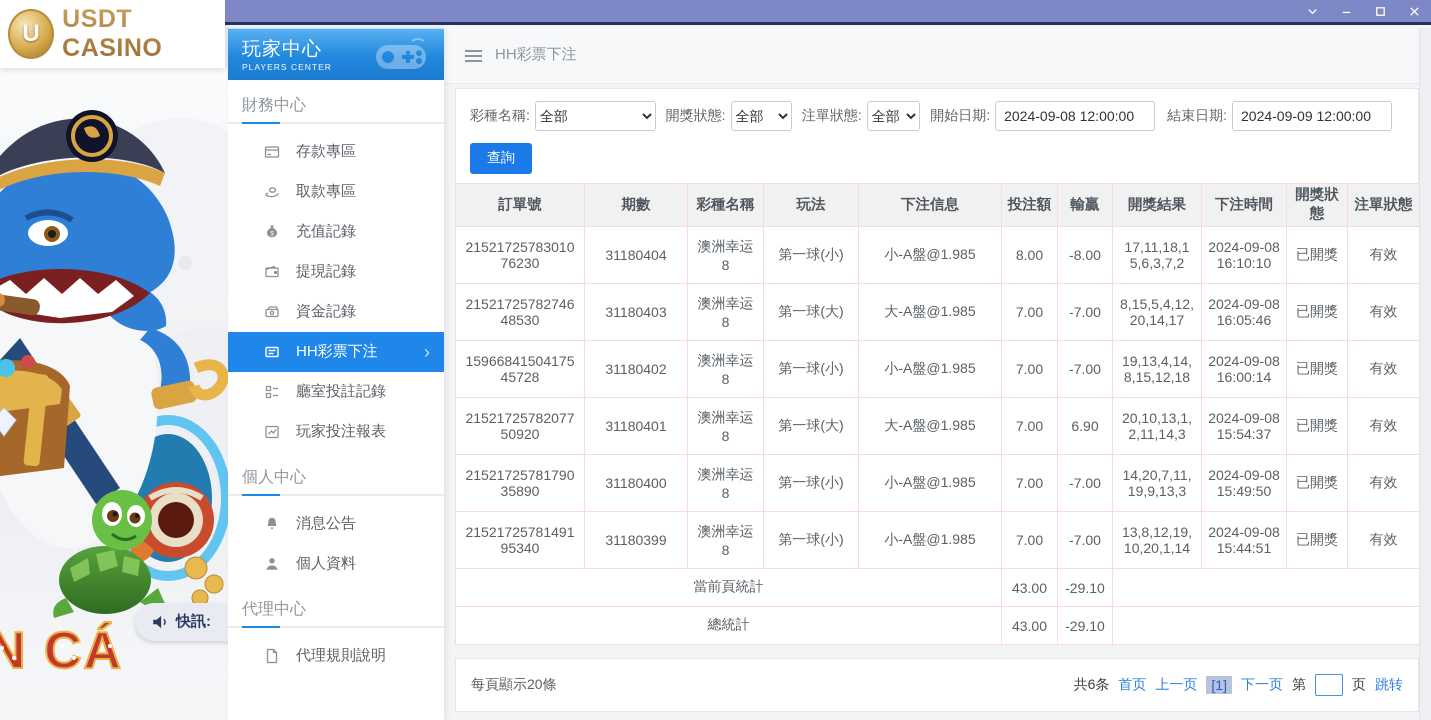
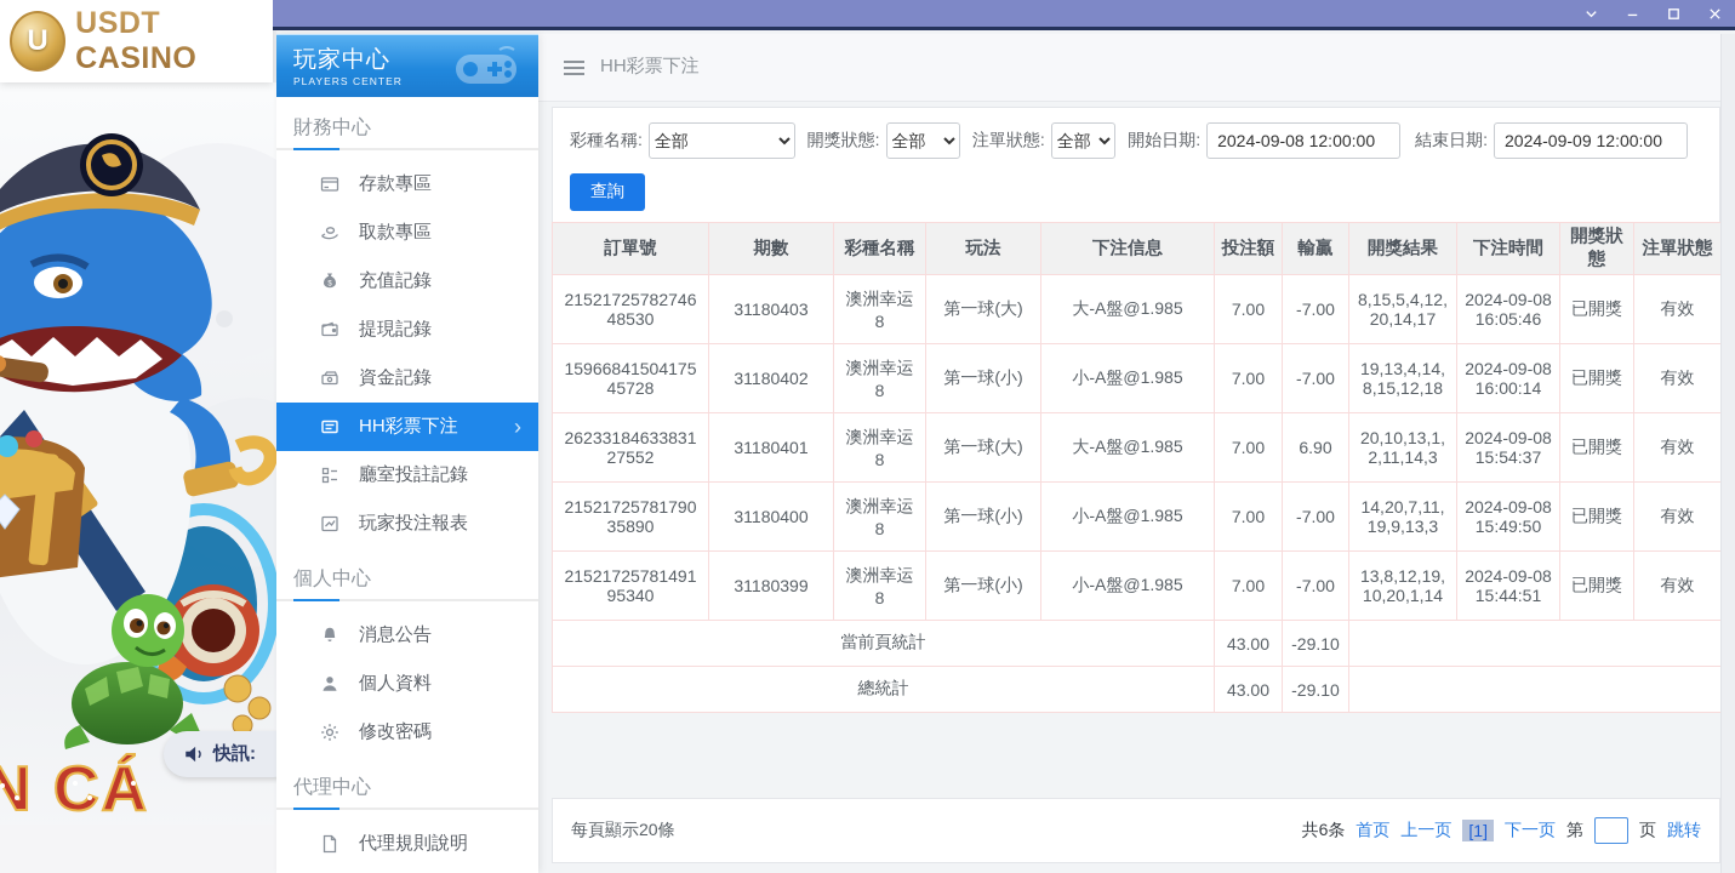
  N CÁ
  U
  USDT CASINO
  快訊:
  玩家中心
  PLAYERS CENTER
  財務中心
  存款專區
  取款專區
  充值記錄
  提現記錄
  資金記錄
  HH彩票下注
  ›
  廳室投註記錄
  玩家投注報表
  個人中心
  消息公告
  個人資料
+ 修改密碼
  代理中心
  代理規則說明
  HH彩票下注
  彩種名稱:
  全部
  開獎狀態:
  全部
  注單狀態:
  全部
  開始日期:
  2024-09-08 12:00:00
  結束日期:
  2024-09-09 12:00:00
  查詢
  訂單號	期數	彩種名稱	玩法	下注信息	投注額	輸贏	開獎結果	下注時間	開獎狀態	注單狀態
- 2152172578301076230	31180404	澳洲幸运8	第一球(小)	小-A盤@1.985	8.00	-8.00	17,11,18,15,6,3,7,2	2024-09-08 16:10:10	已開獎	有效
  2152172578274648530	31180403	澳洲幸运8	第一球(大)	大-A盤@1.985	7.00	-7.00	8,15,5,4,12,20,14,17	2024-09-08 16:05:46	已開獎	有效
  1596684150417545728	31180402	澳洲幸运8	第一球(小)	小-A盤@1.985	7.00	-7.00	19,13,4,14,8,15,12,18	2024-09-08 16:00:14	已開獎	有效
- 2152172578207750920	31180401	澳洲幸运8	第一球(大)	大-A盤@1.985	7.00	6.90	20,10,13,1,2,11,14,3	2024-09-08 15:54:37	已開獎	有效
+ 2623318463383127552	31180401	澳洲幸运8	第一球(大)	大-A盤@1.985	7.00	6.90	20,10,13,1,2,11,14,3	2024-09-08 15:54:37	已開獎	有效
  2152172578179035890	31180400	澳洲幸运8	第一球(小)	小-A盤@1.985	7.00	-7.00	14,20,7,11,19,9,13,3	2024-09-08 15:49:50	已開獎	有效
  2152172578149195340	31180399	澳洲幸运8	第一球(小)	小-A盤@1.985	7.00	-7.00	13,8,12,19,10,20,1,14	2024-09-08 15:44:51	已開獎	有效
  當前頁統計	43.00	-29.10
  總統計	43.00	-29.10
  每頁顯示20條
  共6条
  首页
  上一页
  [1]
  下一页
  第
  页
  跳转
